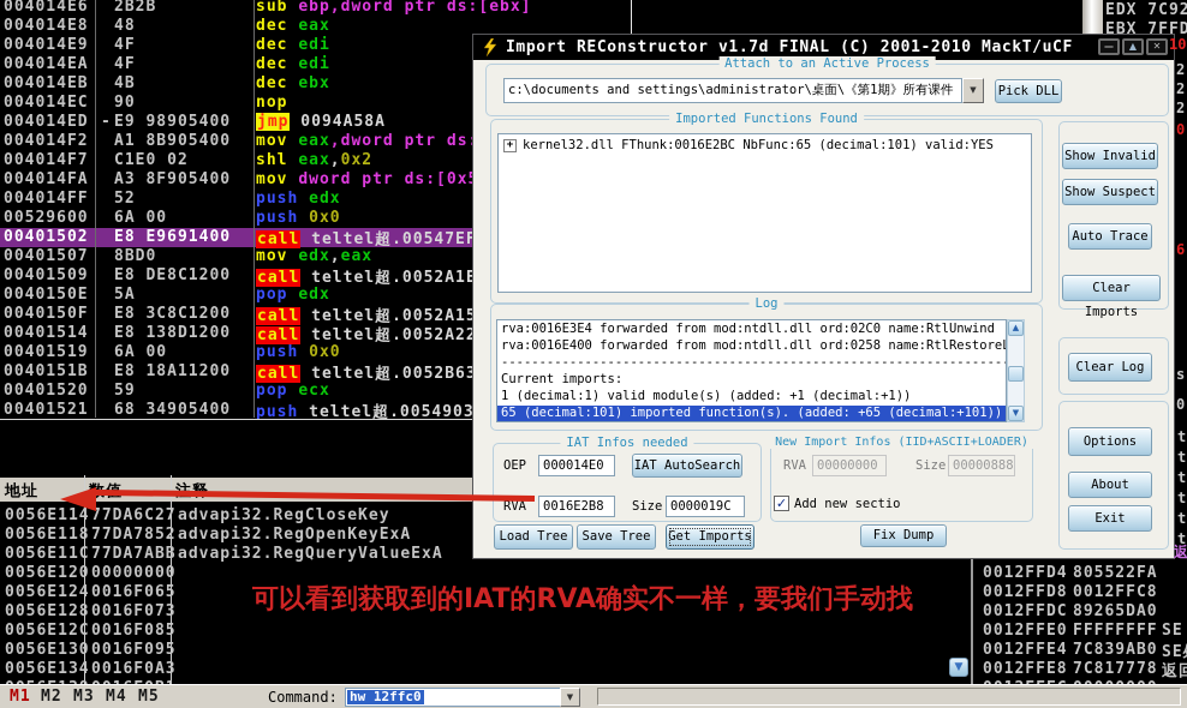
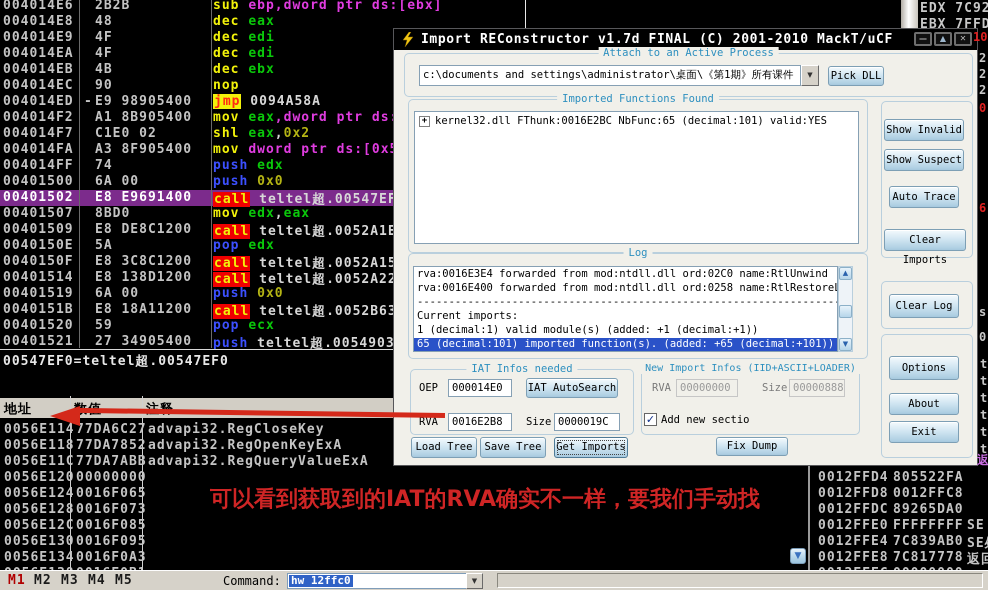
  004014E6
  2B2B
  sub ebp,dword ptr ds:[ebx]
  004014E8
  48
  dec eax
  004014E9
  4F
  dec edi
  004014EA
  4F
  dec edi
  004014EB
  4B
  dec ebx
  004014EC
  90
  nop
  004014ED
  E9 98905400
  -
  jmp 0094A58A
  004014F2
  A1 8B905400
  004014F7
  C1E0 02
  shl eax,0x2
  004014FA
  A3 8F905400
  004014FF
- 52
+ 74
  push edx
- 00529600
+ 00401500
  6A 00
  push 0x0
  00401502
  E8 E9691400
  call teltel超.00547E
  00401507
  8BD0
  mov edx,eax
  00401509
  E8 DE8C1200
  call teltel超.0052A1
  0040150E
  5A
  pop edx
  0040150F
  E8 3C8C1200
  call teltel超.0052A1
  00401514
  E8 138D1200
  call teltel超.0052A2
  00401519
  6A 00
  push 0x0
  0040151B
  E8 18A11200
  call teltel超.0052B6
  00401520
  59
  pop ecx
  00401521
- 68 34905400
+ 27 34905400
  push teltel超.0054903
+ 00547EF0=teltel超.00547EF0
  EDX 7C92
  EBX 7FFD
  地址
  0056E114
  77DA6C27
  advapi32.RegCloseKey
  0056E118
  77DA7852
  advapi32.RegOpenKeyExA
  0056E11C
  77DA7ABB
  advapi32.RegQueryValueExA
  0056E120
  00000000
  0056E124
  0016F065
  0056E128
  0016F073
  0056E12C
  0016F085
  0056E130
  0016F095
  0056E134
  0016F0A3
  ▼
  0012FFD4
  805522FA
  0012FFD8
  0012FFC8
  0012FFDC
  89265DA0
  0012FFE0
  FFFFFFFF
  SE
  0012FFE4
  7C839AB0
  0012FFE8
  7C817778
  10
  2
  2
  2
  0
  6
  s
  0
  t
  t
  t
  t
  t
  t
  返
  Import REConstructor v1.7d FINAL (C) 2001-2010 MackT/uCF
  —
  ▲
  ✕
  Attach to an Active Process
  c:\documents and settings\administrator\桌面\《第1期》所有课件（
  ▼
  Pick DLL
  Imported Functions Found
  +
  kernel32.dll FThunk:0016E2BC NbFunc:65 (decimal:101) valid:YES
  Log
  rva:0016E3E4 forwarded from mod:ntdll.dll ord:02C0 name:RtlUnwind
  rva:0016E400 forwarded from mod:ntdll.dll ord:0258 name:RtlRestore
  ------------------------------------------------------------------
  Current imports:
  1 (decimal:1) valid module(s) (added: +1 (decimal:+1))
  65 (decimal:101) imported function(s). (added: +65 (decimal:+101))
  ▲
  ▼
  Clear Log
  IAT Infos needed
  OEP
  000014E0
  IAT AutoSearch
  RVA
  0016E2B8
  Size
  0000019C
  Load Tree
  Save Tree
  Get Imports
  New Import Infos (IID+ASCII+LOADER)
  RVA
  00000000
  Size
  00000888
  ✓
  Add new sectio
  Fix Dump
  Show Invalid
  Show Suspect
  Auto Trace
  Clear Imports
  Options
  About
  Exit
  可以看到获取到的IAT的RVA确实不一样，要我们手动找
  M1
  M2
  M3
  M4
  M5
  Command:
  hw 12ffc0
  ▼
